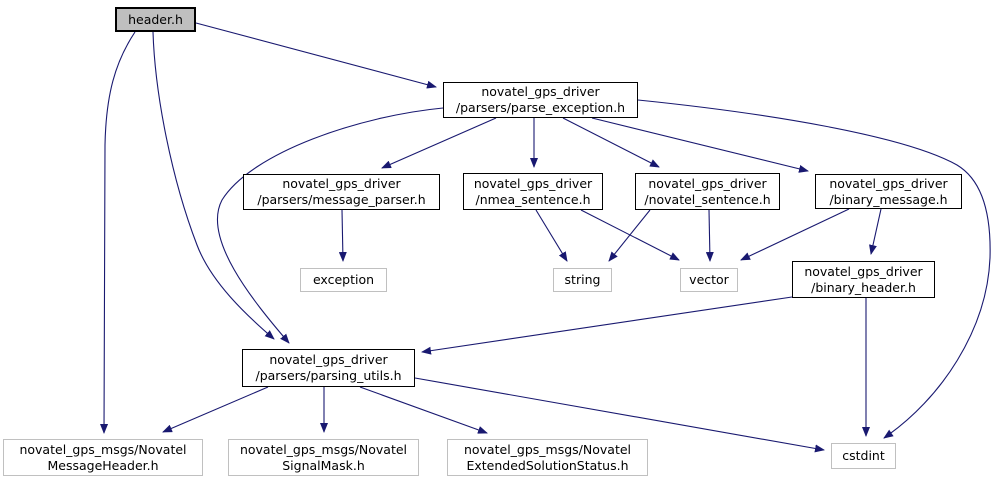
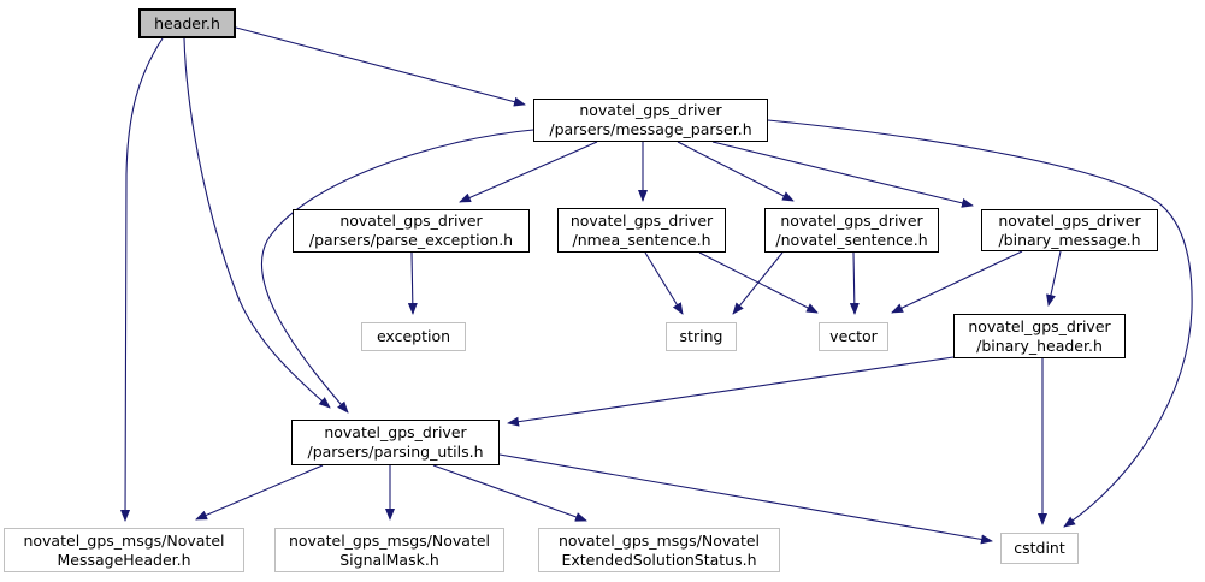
  header.h
  novatel_gps_driver
- /parsers/parse_exception.h
+ /parsers/message_parser.h
  novatel_gps_driver
- /parsers/message_parser.h
+ /parsers/parse_exception.h
  novatel_gps_driver
  /nmea_sentence.h
  novatel_gps_driver
  /novatel_sentence.h
  novatel_gps_driver
  /binary_message.h
  exception
  string
  vector
  novatel_gps_driver
  /binary_header.h
  novatel_gps_driver
  /parsers/parsing_utils.h
  novatel_gps_msgs/Novatel
  MessageHeader.h
  novatel_gps_msgs/Novatel
  SignalMask.h
  novatel_gps_msgs/Novatel
  ExtendedSolutionStatus.h
  cstdint
